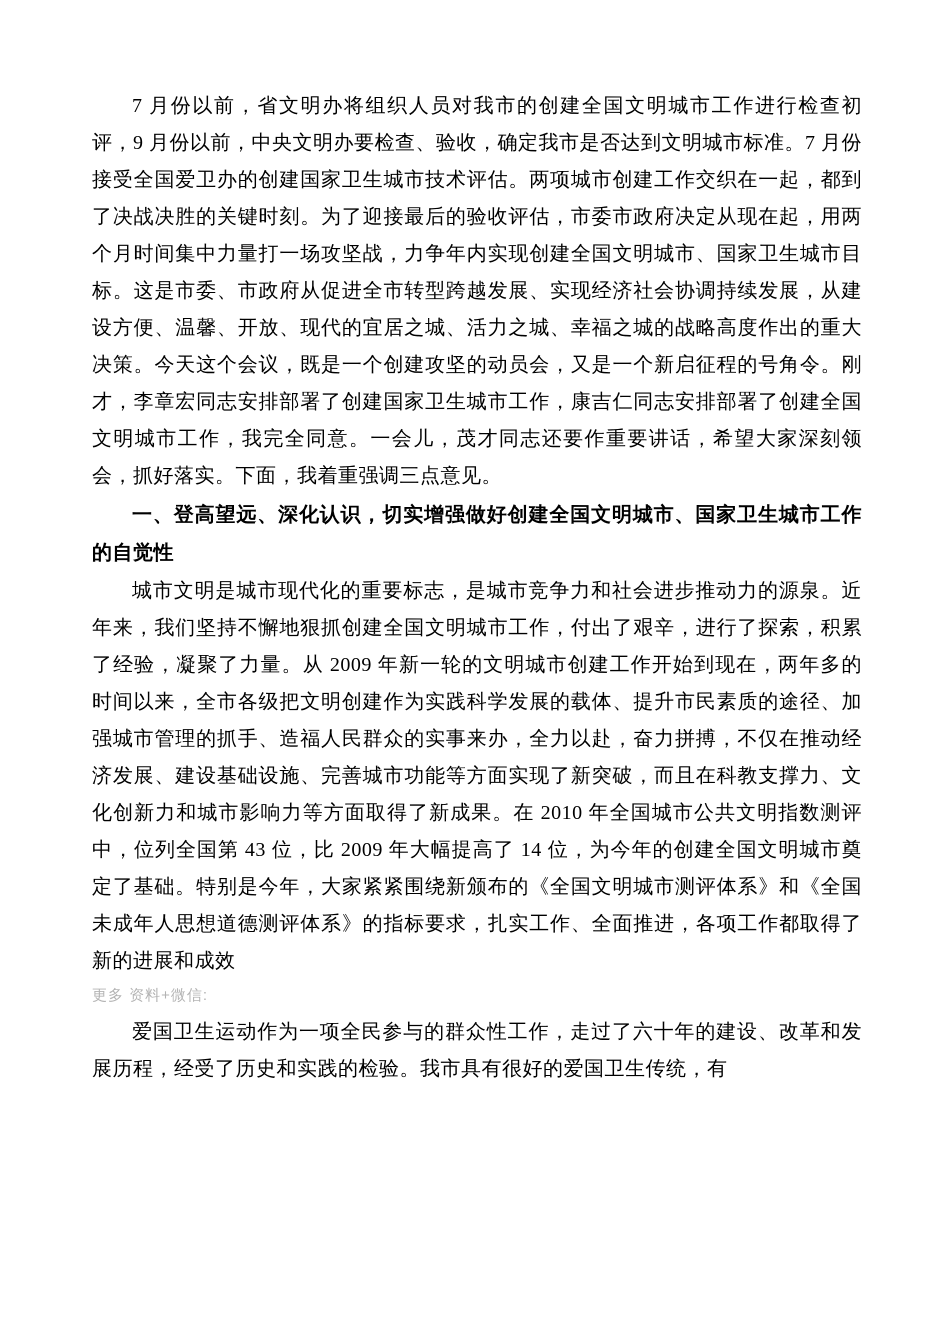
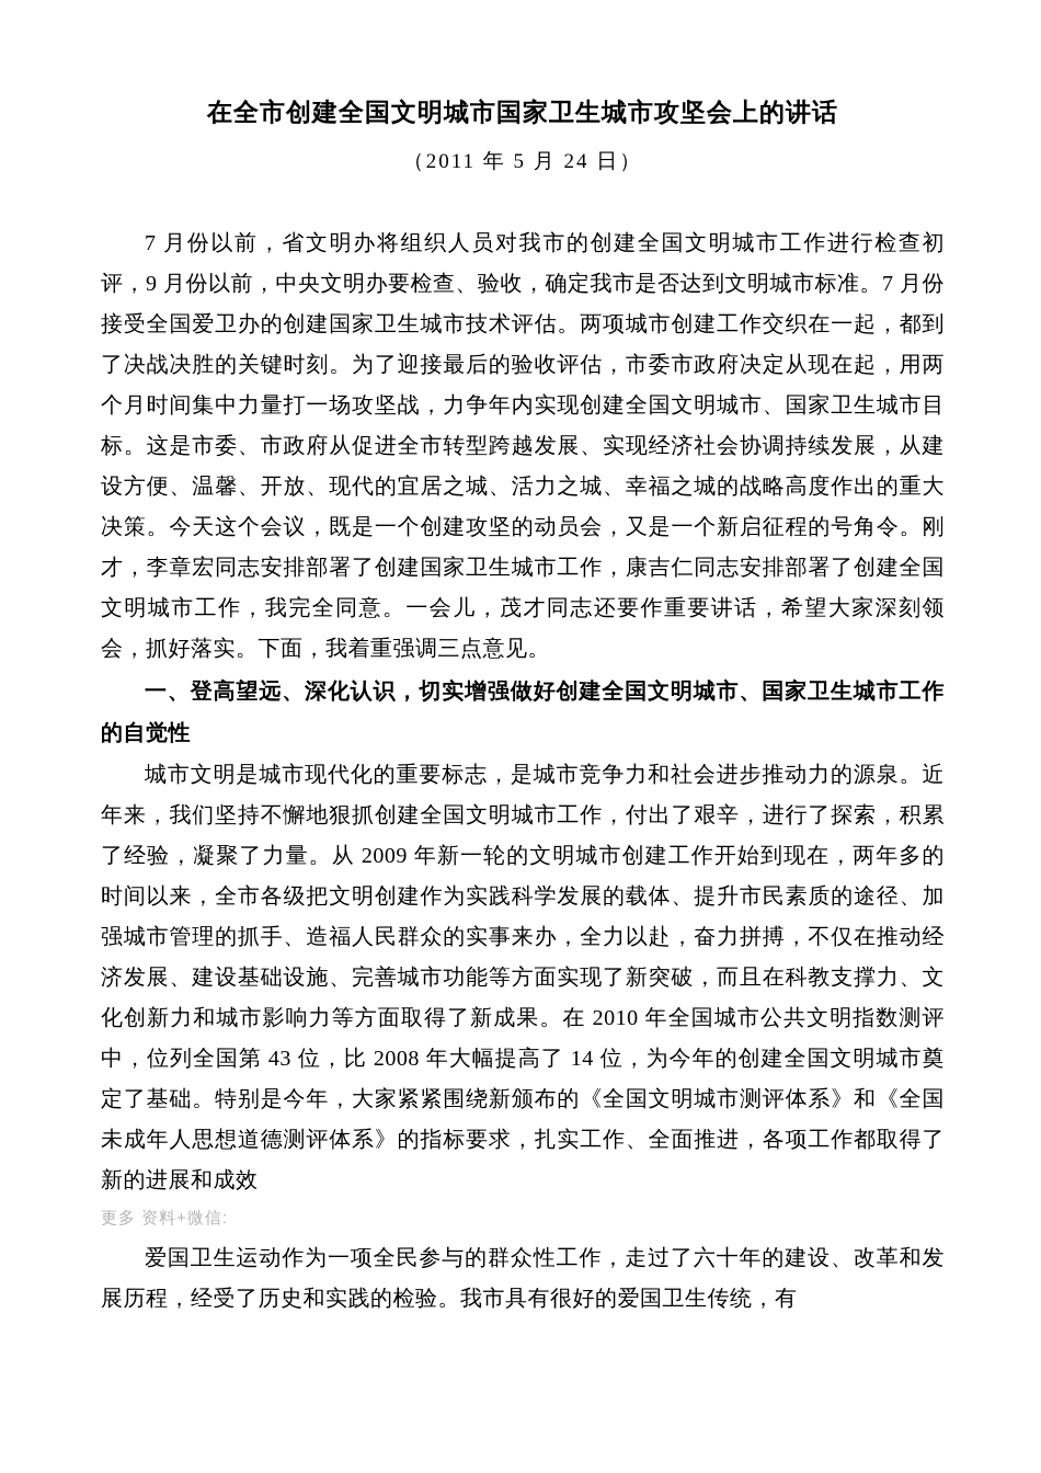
+ 在全市创建全国文明城市国家卫生城市攻坚会上的讲话
+ （2011 年 5 月 24 日）
  7 月份以前，省文明办将组织人员对我市的创建全国文明城市工作进行检查初评，9 月份以前，中央文明办要检查、验收，确定我市是否达到文明城市标准。7 月份接受全国爱卫办的创建国家卫生城市技术评估。两项城市创建工作交织在一起，都到了决战决胜的关键时刻。为了迎接最后的验收评估，市委市政府决定从现在起，用两个月时间集中力量打一场攻坚战，力争年内实现创建全国文明城市、国家卫生城市目标。这是市委、市政府从促进全市转型跨越发展、实现经济社会协调持续发展，从建设方便、温馨、开放、现代的宜居之城、活力之城、幸福之城的战略高度作出的重大决策。今天这个会议，既是一个创建攻坚的动员会，又是一个新启征程的号角令。刚才，李章宏同志安排部署了创建国家卫生城市工作，康吉仁同志安排部署了创建全国文明城市工作，我完全同意。一会儿，茂才同志还要作重要讲话，希望大家深刻领会，抓好落实。下面，我着重强调三点意见。
  一、登高望远、深化认识，切实增强做好创建全国文明城市、国家卫生城市工作的自觉性
- 城市文明是城市现代化的重要标志，是城市竞争力和社会进步推动力的源泉。近年来，我们坚持不懈地狠抓创建全国文明城市工作，付出了艰辛，进行了探索，积累了经验，凝聚了力量。从 2009 年新一轮的文明城市创建工作开始到现在，两年多的时间以来，全市各级把文明创建作为实践科学发展的载体、提升市民素质的途径、加强城市管理的抓手、造福人民群众的实事来办，全力以赴，奋力拼搏，不仅在推动经济发展、建设基础设施、完善城市功能等方面实现了新突破，而且在科教支撑力、文化创新力和城市影响力等方面取得了新成果。在 2010 年全国城市公共文明指数测评中，位列全国第 43 位，比 2009 年大幅提高了 14 位，为今年的创建全国文明城市奠定了基础。特别是今年，大家紧紧围绕新颁布的《全国文明城市测评体系》和《全国未成年人思想道德测评体系》的指标要求，扎实工作、全面推进，各项工作都取得了新的进展和成效
+ 城市文明是城市现代化的重要标志，是城市竞争力和社会进步推动力的源泉。近年来，我们坚持不懈地狠抓创建全国文明城市工作，付出了艰辛，进行了探索，积累了经验，凝聚了力量。从 2009 年新一轮的文明城市创建工作开始到现在，两年多的时间以来，全市各级把文明创建作为实践科学发展的载体、提升市民素质的途径、加强城市管理的抓手、造福人民群众的实事来办，全力以赴，奋力拼搏，不仅在推动经济发展、建设基础设施、完善城市功能等方面实现了新突破，而且在科教支撑力、文化创新力和城市影响力等方面取得了新成果。在 2010 年全国城市公共文明指数测评中，位列全国第 43 位，比 2008 年大幅提高了 14 位，为今年的创建全国文明城市奠定了基础。特别是今年，大家紧紧围绕新颁布的《全国文明城市测评体系》和《全国未成年人思想道德测评体系》的指标要求，扎实工作、全面推进，各项工作都取得了新的进展和成效
  更多 资料+微信:
  爱国卫生运动作为一项全民参与的群众性工作，走过了六十年的建设、改革和发展历程，经受了历史和实践的检验。我市具有很好的爱国卫生传统，有
